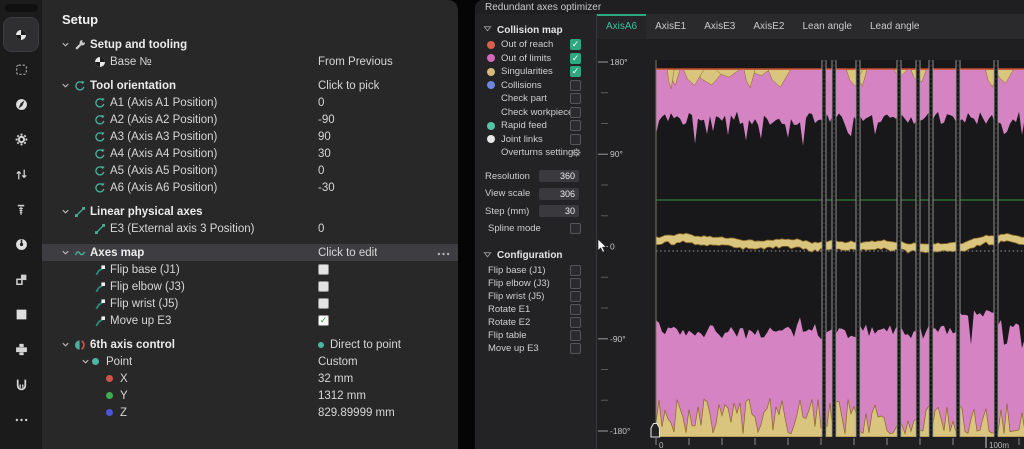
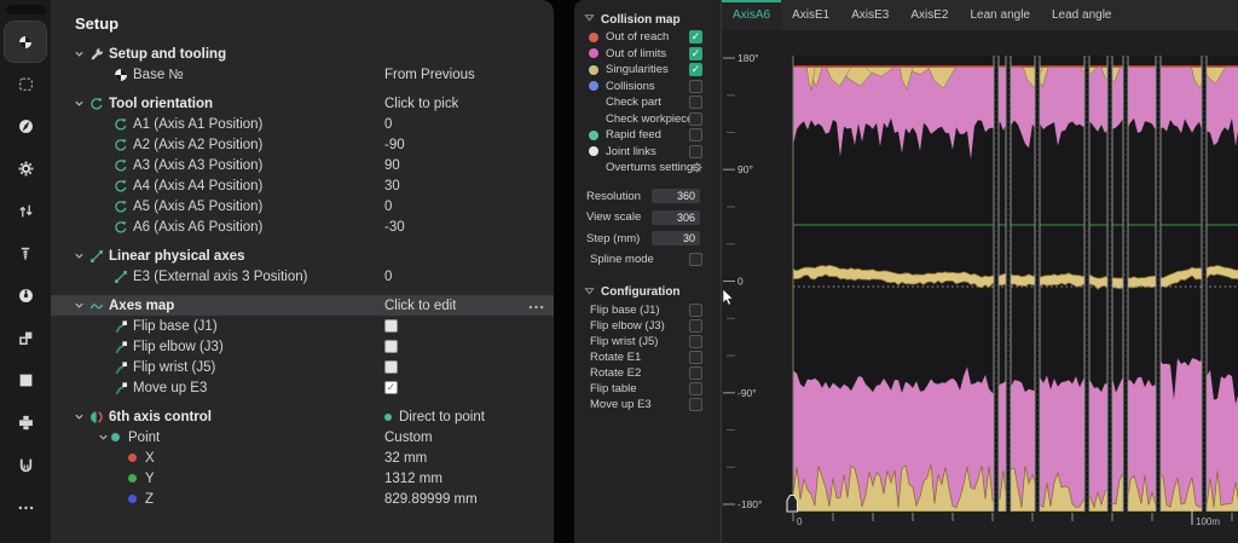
  Setup
  Setup and tooling
  Base №
  From Previous
  Tool orientation
  Click to pick
  A1 (Axis A1 Position)
  0
  A2 (Axis A2 Position)
  -90
  A3 (Axis A3 Position)
  90
  A4 (Axis A4 Position)
  30
  A5 (Axis A5 Position)
  0
  A6 (Axis A6 Position)
  -30
  Linear physical axes
  E3 (External axis 3 Position)
  0
  Axes map
  Click to edit
  Flip base (J1)
  Flip elbow (J3)
  Flip wrist (J5)
  Move up E3
  ✓
  6th axis control
  Direct to point
  Point
  Custom
  X
  32 mm
  Y
  1312 mm
  Z
  829.89999 mm
- Redundant axes optimizer
  Collision map
  Out of reach
  ✓
  Out of limits
  ✓
  Singularities
  ✓
  Collisions
  Check part
  Check workpiec
  Rapid feed
  Joint links
  Overturns settings
  Resolution
  360
  View scale
  306
  Step (mm)
  30
  Spline mode
  Configuration
  Flip base (J1)
  Flip elbow (J3)
  Flip wrist (J5)
  Rotate E1
  Rotate E2
  Flip table
  Move up E3
  AxisA6
  AxisE1
  AxisE3
  AxisE2
  Lean angle
  Lead angle
  180°
  90°
  0
  -90°
  -180°
  0
  100m
